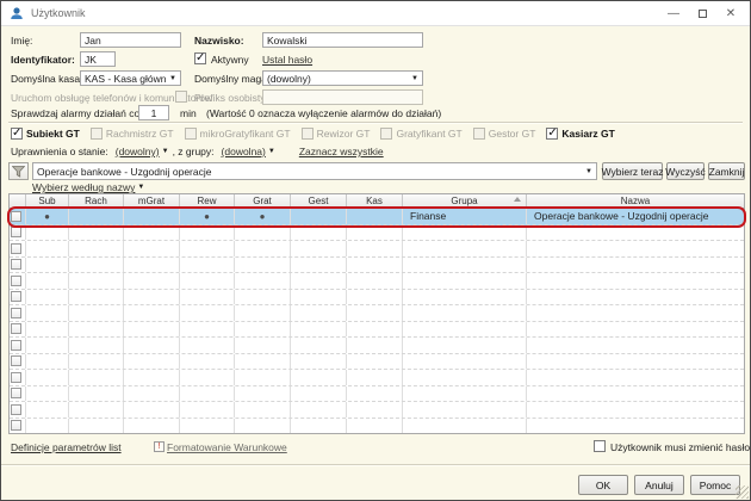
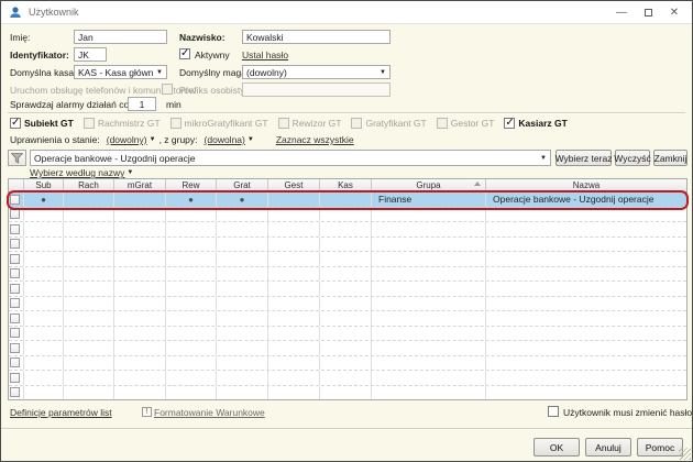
  Użytkownik
  —
  ✕
  Imię:
  Jan
  Nazwisko:
  Kowalski
  Identyfikator:
  JK
  Aktywny
  Ustal hasło
  Domyślna kasa
  KAS - Kasa główn
  (dowolny)
  Uruchom obsługę telefonów i komuntorów
  Prefiks osobist
  Sprawdzaj alarmy działań co
  1
  min
- (Wartość 0 oznacza wyłączenie alarmów do działań)
  Subiekt GT
  Rachmistrz GT
  mikroGratyfikant GT
  Rewizor GT
  Gratyfikant GT
  Gestor GT
  Kasiarz GT
  Uprawnienia o stanie:
  (dowolny)
  , z grupy:
  (dowolna)
  Zaznacz wszystkie
  Operacje bankowe - Uzgodnij operacje
  Wybierz teraz
  Wyczyść
  Zamknij
  Wybierz według nazwy
  Sub
  Rach
  mGrat
  Rew
  Grat
  Gest
  Kas
  Grupa
  Nazwa
  ●
  ●
  ●
  Finanse
  Operacje bankowe - Uzgodnij operacje
  Definicje parametrów list
  Formatowanie Warunkowe
  Użytkownik musi zmienić hasło
  OK
  Anuluj
  Pomoc
